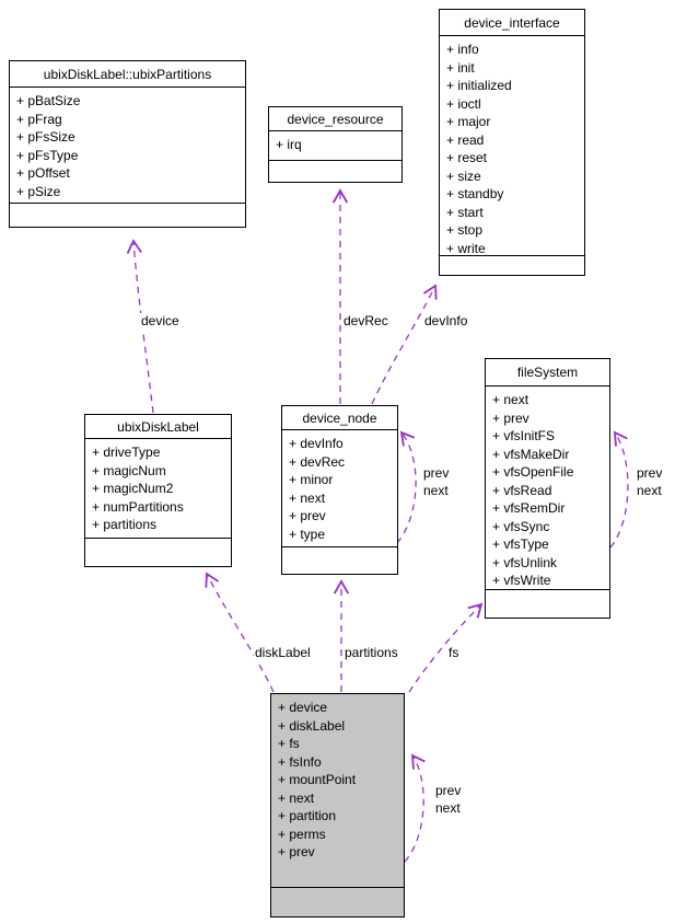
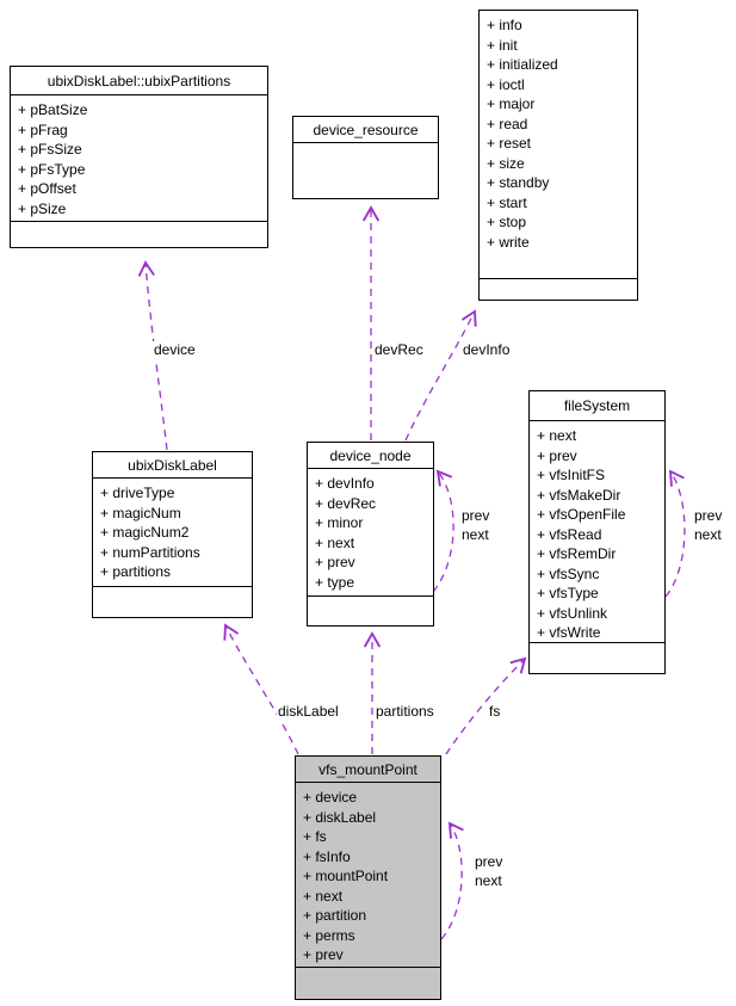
  ubixDiskLabel::ubixPartitions
  + pBatSize
  + pFrag
  + pFsSize
  + pFsType
  + pOffset
  + pSize
  device_resource
- + irq
- device_interface
  + info
  + init
  + initialized
  + ioctl
  + major
  + read
  + reset
  + size
  + standby
  + start
  + stop
  + write
  ubixDiskLabel
  + driveType
  + magicNum
  + magicNum2
  + numPartitions
  + partitions
  device_node
  + devInfo
  + devRec
  + minor
  + next
  + prev
  + type
  fileSystem
  + next
  + prev
  + vfsInitFS
  + vfsMakeDir
  + vfsOpenFile
  + vfsRead
  + vfsRemDir
  + vfsSync
  + vfsType
  + vfsUnlink
  + vfsWrite
+ vfs_mountPoint
  + device
  + diskLabel
  + fs
  + fsInfo
  + mountPoint
  + next
  + partition
  + perms
  + prev
  device
  devRec
  devInfo
  prev
  next
  prev
  next
  diskLabel
  partitions
  fs
  prev
  next
